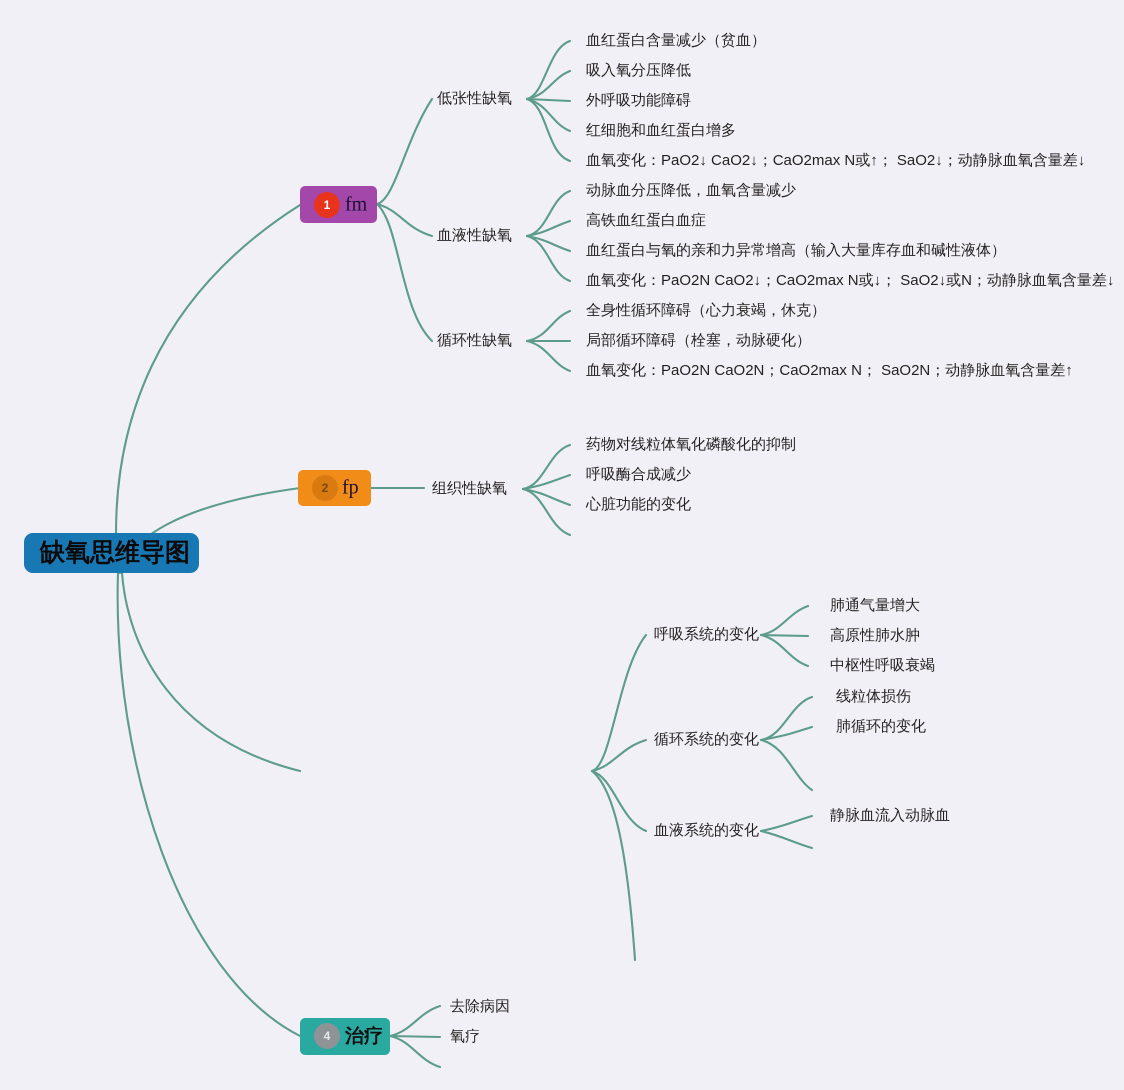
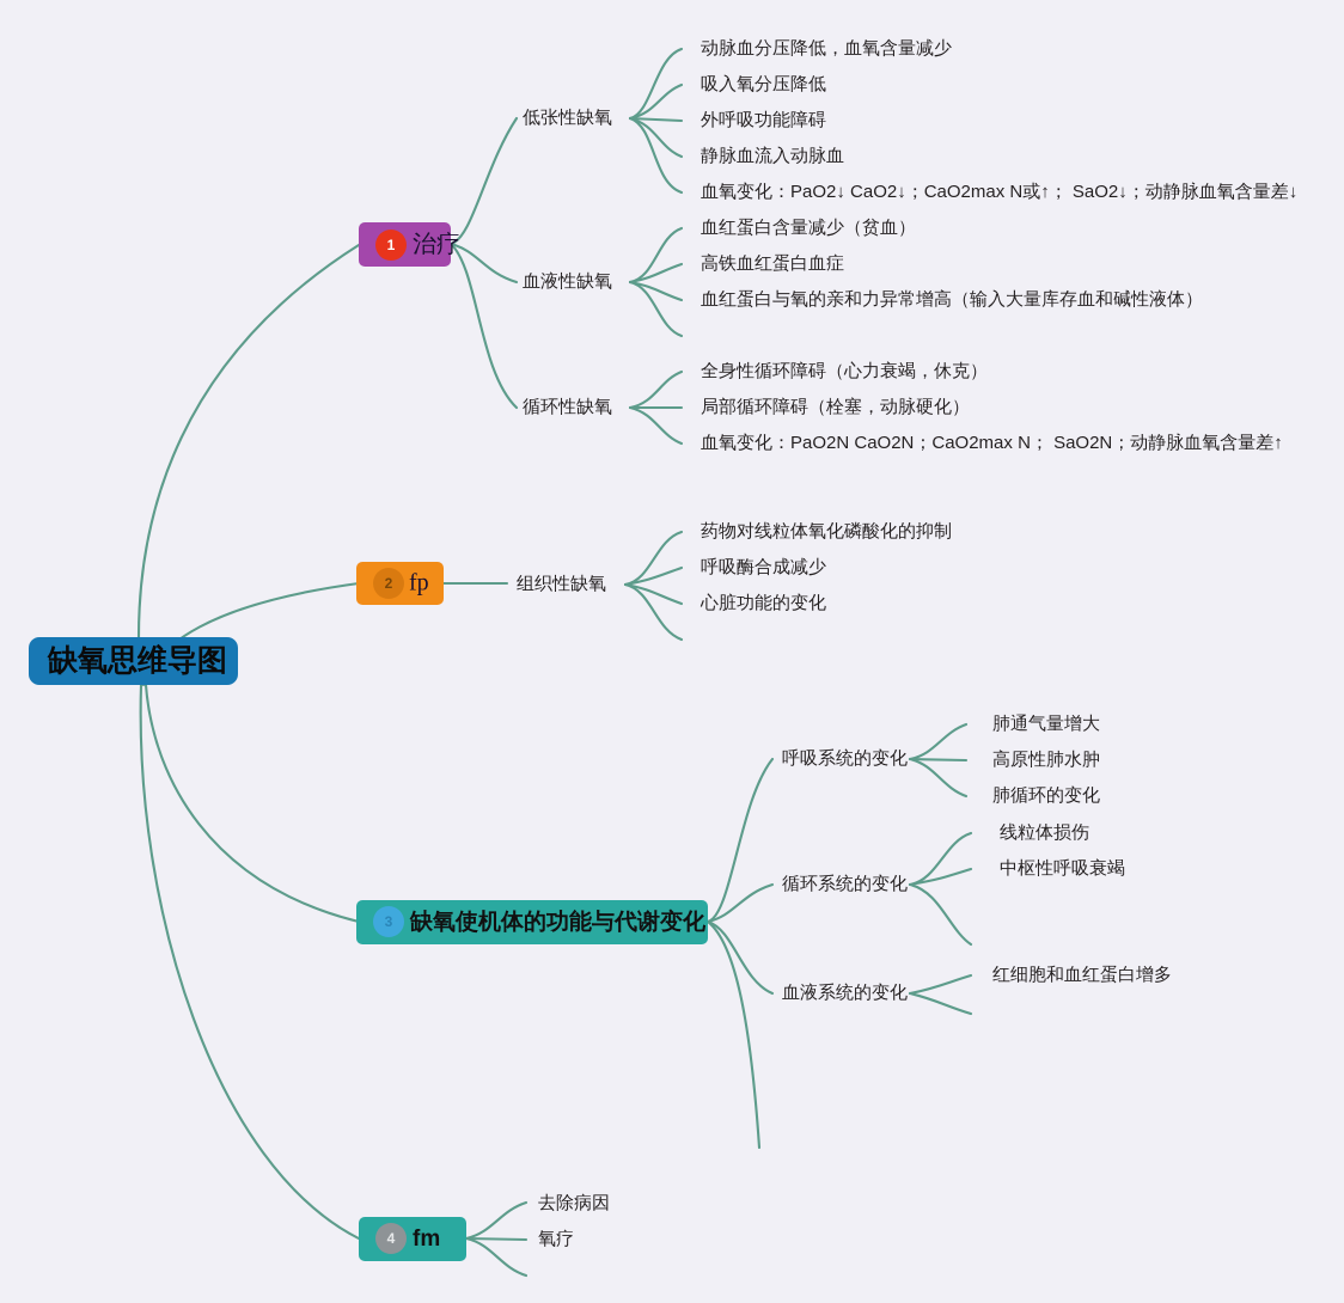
  缺氧思维导图
  1
- fm
+ 治疗
  2
  fp
+ 3
+ 缺氧使机体的功能与代谢变化
  4
- 治疗
+ fm
  低张性缺氧
  血液性缺氧
  循环性缺氧
  组织性缺氧
  呼吸系统的变化
  循环系统的变化
  血液系统的变化
  去除病因
  氧疗
- 血红蛋白含量减少（贫血）
+ 动脉血分压降低，血氧含量减少
  吸入氧分压降低
  外呼吸功能障碍
- 红细胞和血红蛋白增多
+ 静脉血流入动脉血
  血氧变化：PaO2↓ CaO2↓；CaO2max N或↑； SaO2↓；动静脉血氧含量差↓
- 动脉血分压降低，血氧含量减少
+ 血红蛋白含量减少（贫血）
  高铁血红蛋白血症
  血红蛋白与氧的亲和力异常增高（输入大量库存血和碱性液体）
- 血氧变化：PaO2N CaO2↓；CaO2max N或↓； SaO2↓或N；动静脉血氧含量差↓
  全身性循环障碍（心力衰竭，休克）
  局部循环障碍（栓塞，动脉硬化）
  血氧变化：PaO2N CaO2N；CaO2max N； SaO2N；动静脉血氧含量差↑
  药物对线粒体氧化磷酸化的抑制
  呼吸酶合成减少
  心脏功能的变化
  肺通气量增大
  高原性肺水肿
- 中枢性呼吸衰竭
+ 肺循环的变化
  线粒体损伤
- 肺循环的变化
+ 中枢性呼吸衰竭
- 静脉血流入动脉血
+ 红细胞和血红蛋白增多
